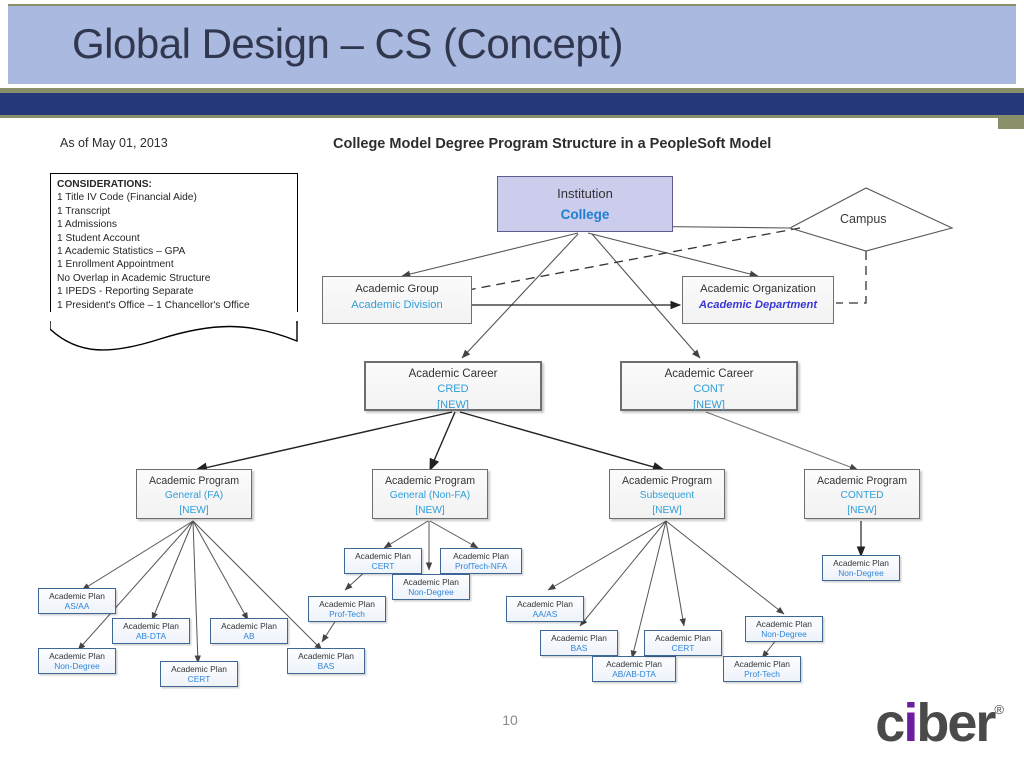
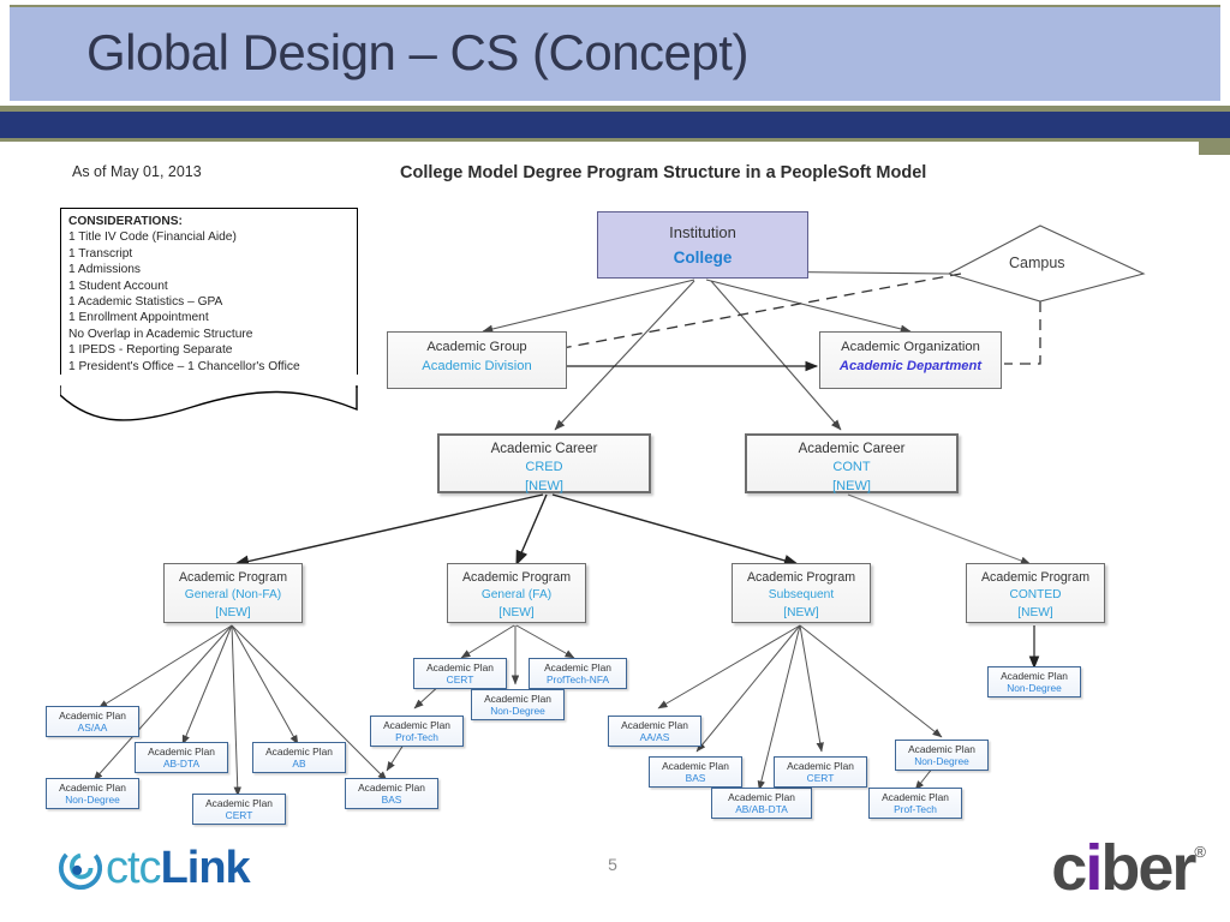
  Global Design – CS (Concept)
  As of May 01, 2013
  College Model Degree Program Structure in a PeopleSoft Model
  CONSIDERATIONS:
  1 Title IV Code (Financial Aide)
  1 Transcript
  1 Admissions
  1 Student Account
  1 Academic Statistics – GPA
  1 Enrollment Appointment
  No Overlap in Academic Structure
  1 IPEDS - Reporting Separate
  1 President's Office – 1 Chancellor's Office
  Institution
  College
  Campus
  Academic Group
  Academic Division
  Academic Organization
  Academic Department
  Academic Career
  CRED
  [NEW]
  Academic Career
  CONT
  [NEW]
  Academic Program
- General (FA)
+ General (Non-FA)
  [NEW]
  Academic Program
- General (Non-FA)
+ General (FA)
  [NEW]
  Academic Program
  Subsequent
  [NEW]
  Academic Program
  CONTED
  [NEW]
  Academic Plan
  AS/AA
  Academic Plan
  Non-Degree
  Academic Plan
  AB-DTA
  Academic Plan
  CERT
  Academic Plan
  AB
  Academic Plan
  BAS
  Academic Plan
  CERT
  Academic Plan
  ProfTech-NFA
  Academic Plan
  Non-Degree
  Academic Plan
  Prof-Tech
  Academic Plan
  AA/AS
  Academic Plan
  BAS
  Academic Plan
  AB/AB-DTA
  Academic Plan
  CERT
  Academic Plan
  Non-Degree
  Academic Plan
  Prof-Tech
  Academic Plan
  Non-Degree
+ ctcLink
- 10
+ 5
  ciber
  ®
